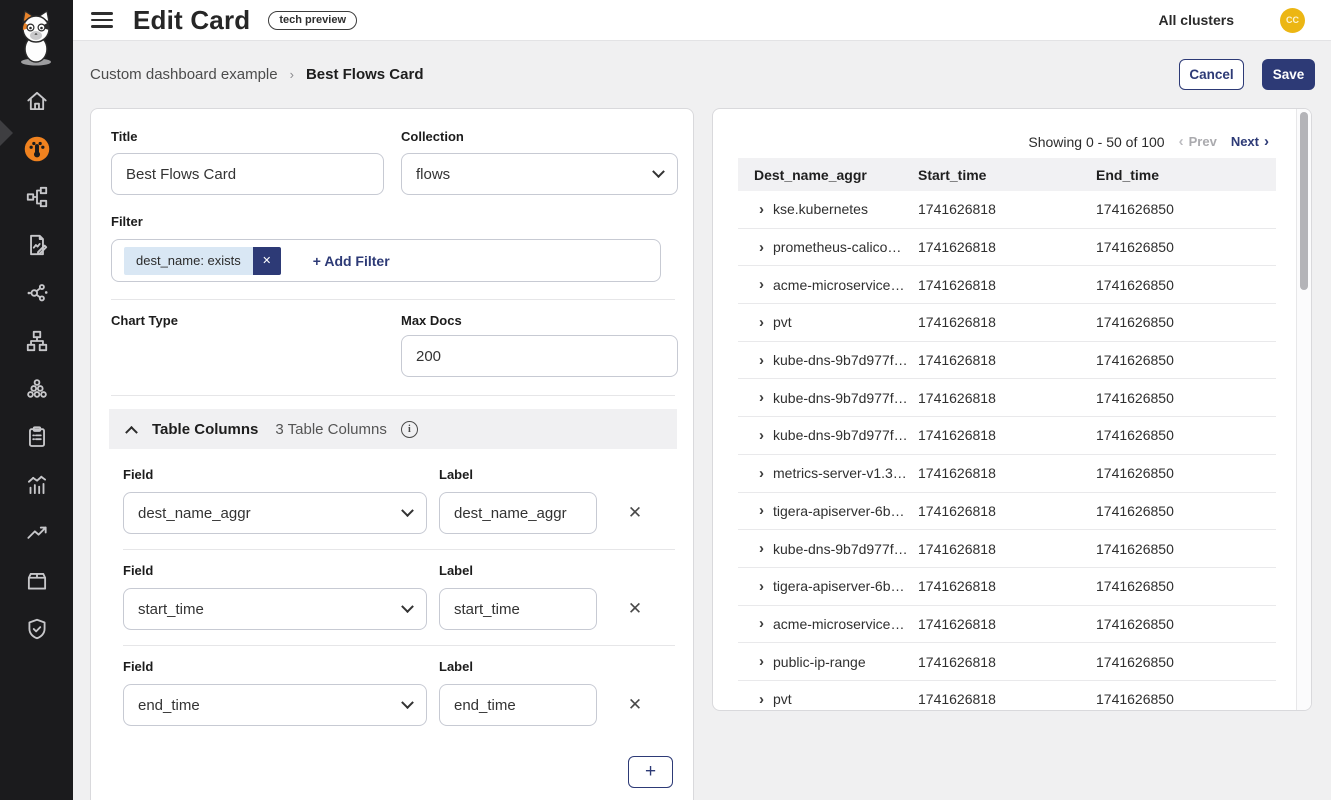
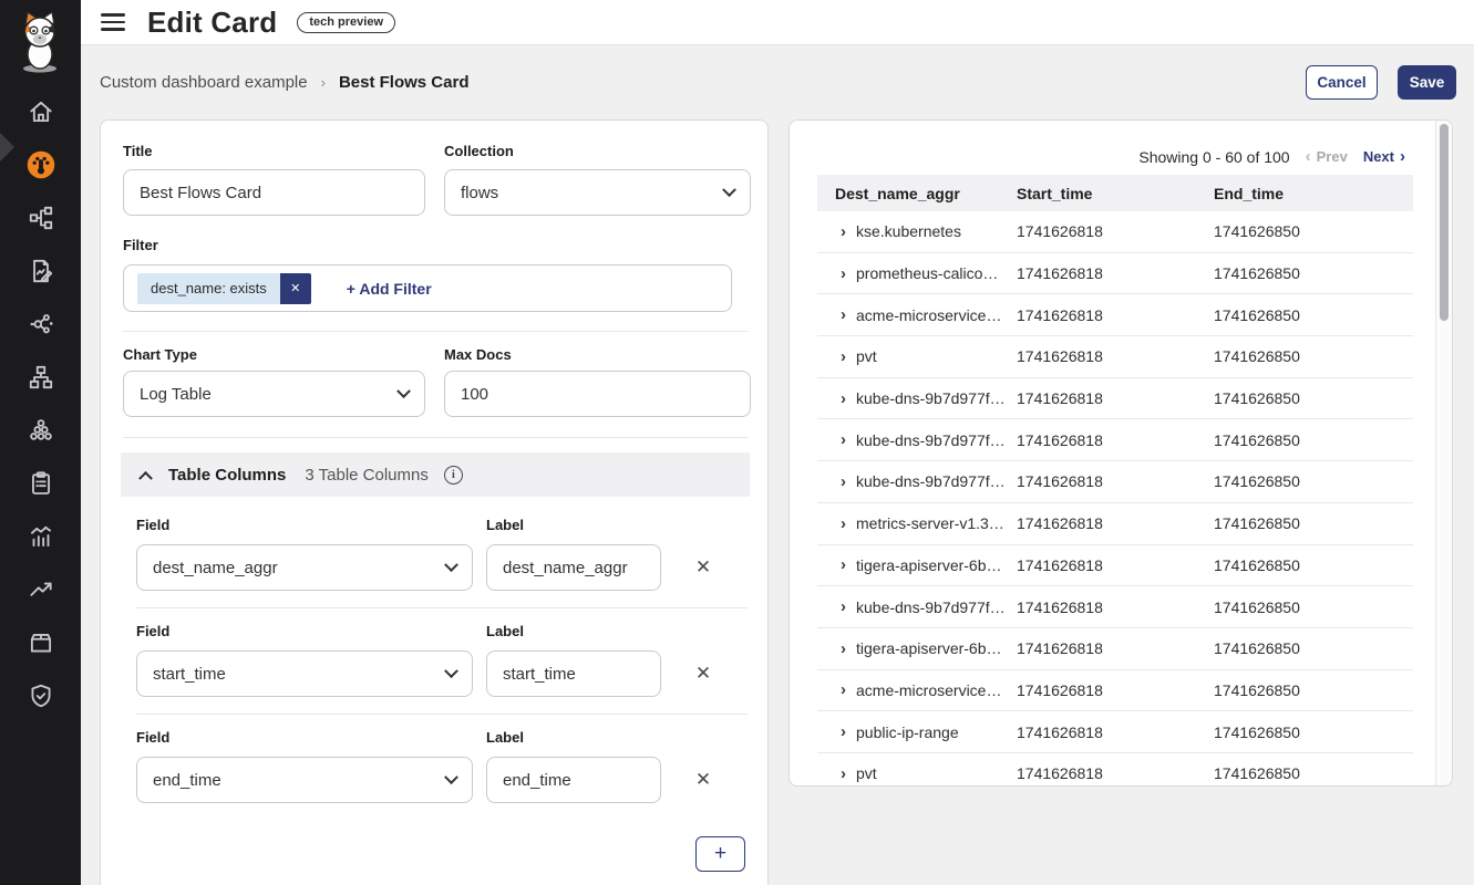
  Edit Card
  tech preview
- All clusters
- CC
  Custom dashboard example
  ›
  Best Flows Card
  Cancel
  Save
  Title
  Best Flows Card
  Collection
  flows
  Filter
  dest_name: exists
  ✕
  + Add Filter
  Chart Type
+ Log Table
  Max Docs
- 200
+ 100
  Table Columns
  3 Table Columns
  i
  Field
  dest_name_aggr
  Label
  dest_name_aggr
  ✕
  Field
  start_time
  Label
  start_time
  ✕
  Field
  end_time
  Label
  end_time
  ✕
  +
- Showing 0 - 50 of 100
+ Showing 0 - 60 of 100
  ‹
  Prev
  Next
  ›
  Dest_name_aggr
  Start_time
  End_time
  ›
  kse.kubernetes
  1741626818
  1741626850
  ›
  prometheus-calico…
  1741626818
  1741626850
  ›
  acme-microservice…
  1741626818
  1741626850
  ›
  pvt
  1741626818
  1741626850
  ›
  kube-dns-9b7d977f…
  1741626818
  1741626850
  ›
  kube-dns-9b7d977f…
  1741626818
  1741626850
  ›
  kube-dns-9b7d977f…
  1741626818
  1741626850
  ›
  metrics-server-v1.3…
  1741626818
  1741626850
  ›
  tigera-apiserver-6b…
  1741626818
  1741626850
  ›
  kube-dns-9b7d977f…
  1741626818
  1741626850
  ›
  tigera-apiserver-6b…
  1741626818
  1741626850
  ›
  acme-microservice…
  1741626818
  1741626850
  ›
  public-ip-range
  1741626818
  1741626850
  ›
  pvt
  1741626818
  1741626850
